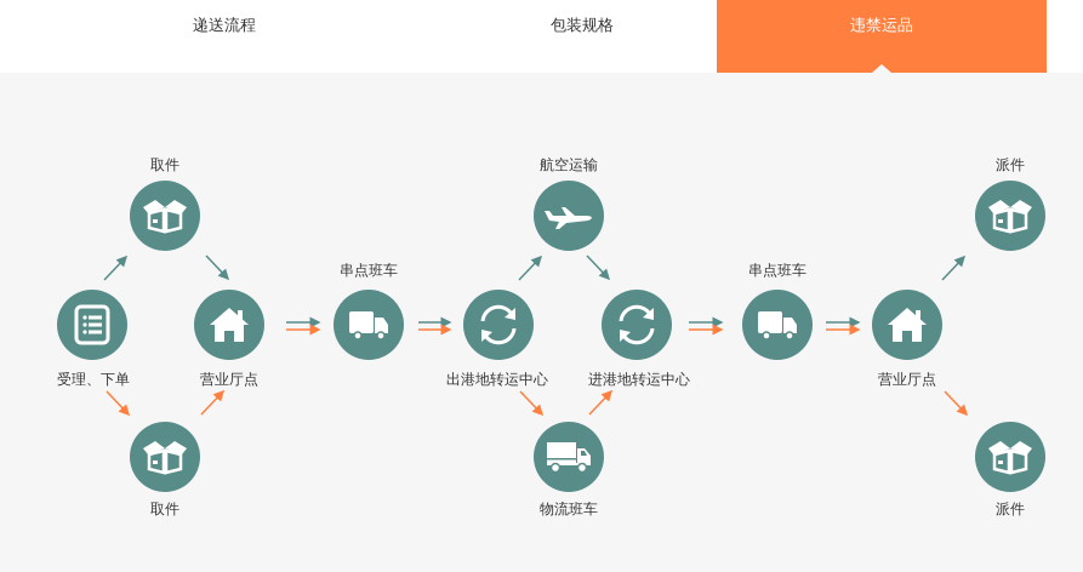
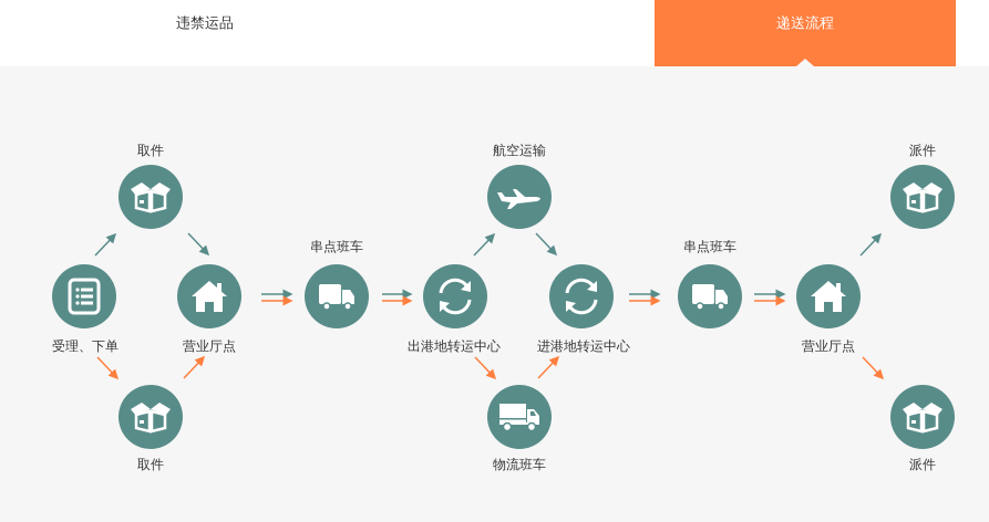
- 递送流程
+ 违禁运品
- 包装规格
- 违禁运品
+ 递送流程
  受理、下单
  取件
  取件
  营业厅点
  串点班车
  出港地转运中心
  航空运输
  物流班车
  进港地转运中心
  串点班车
  营业厅点
  派件
  派件
